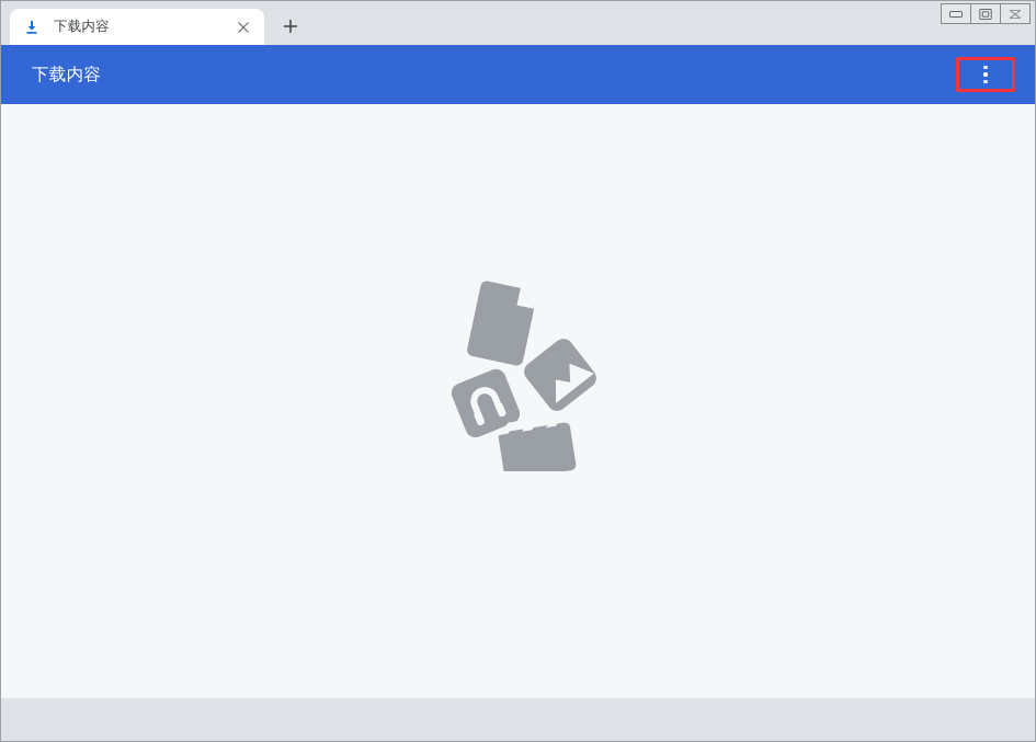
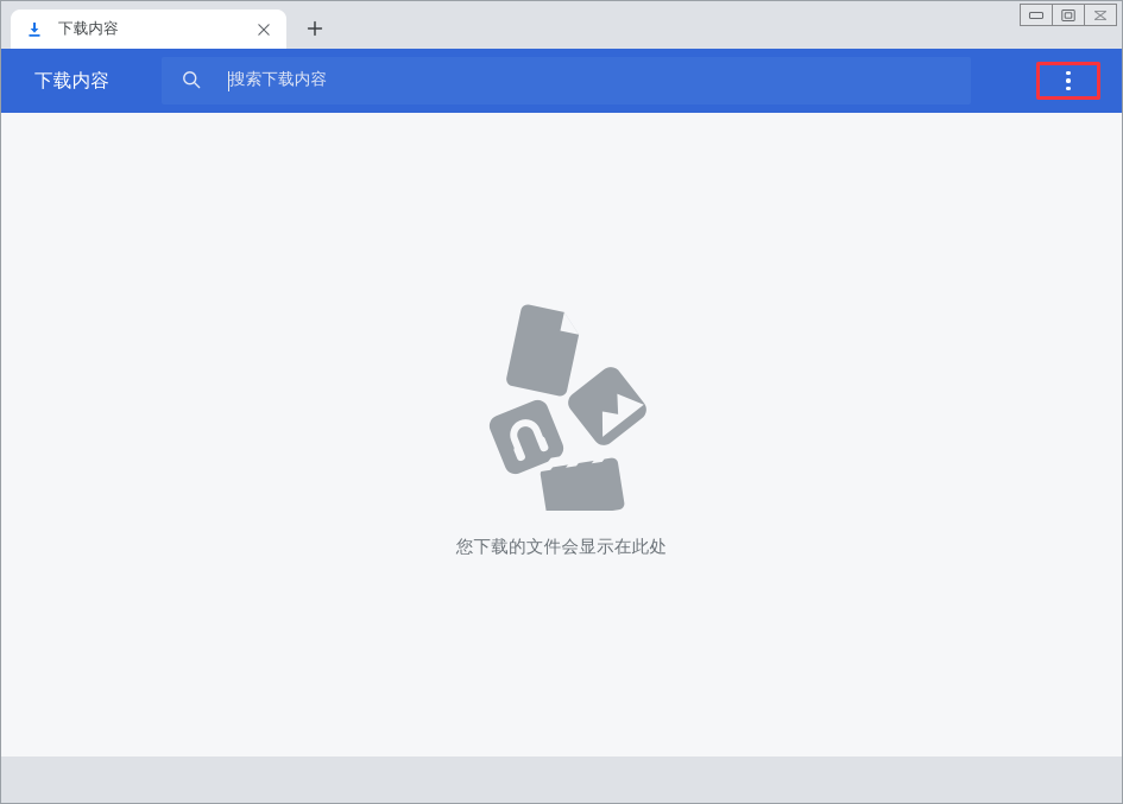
  下载内容
  下载内容
+ 搜索下载内容
+ 您下载的文件会显示在此处
